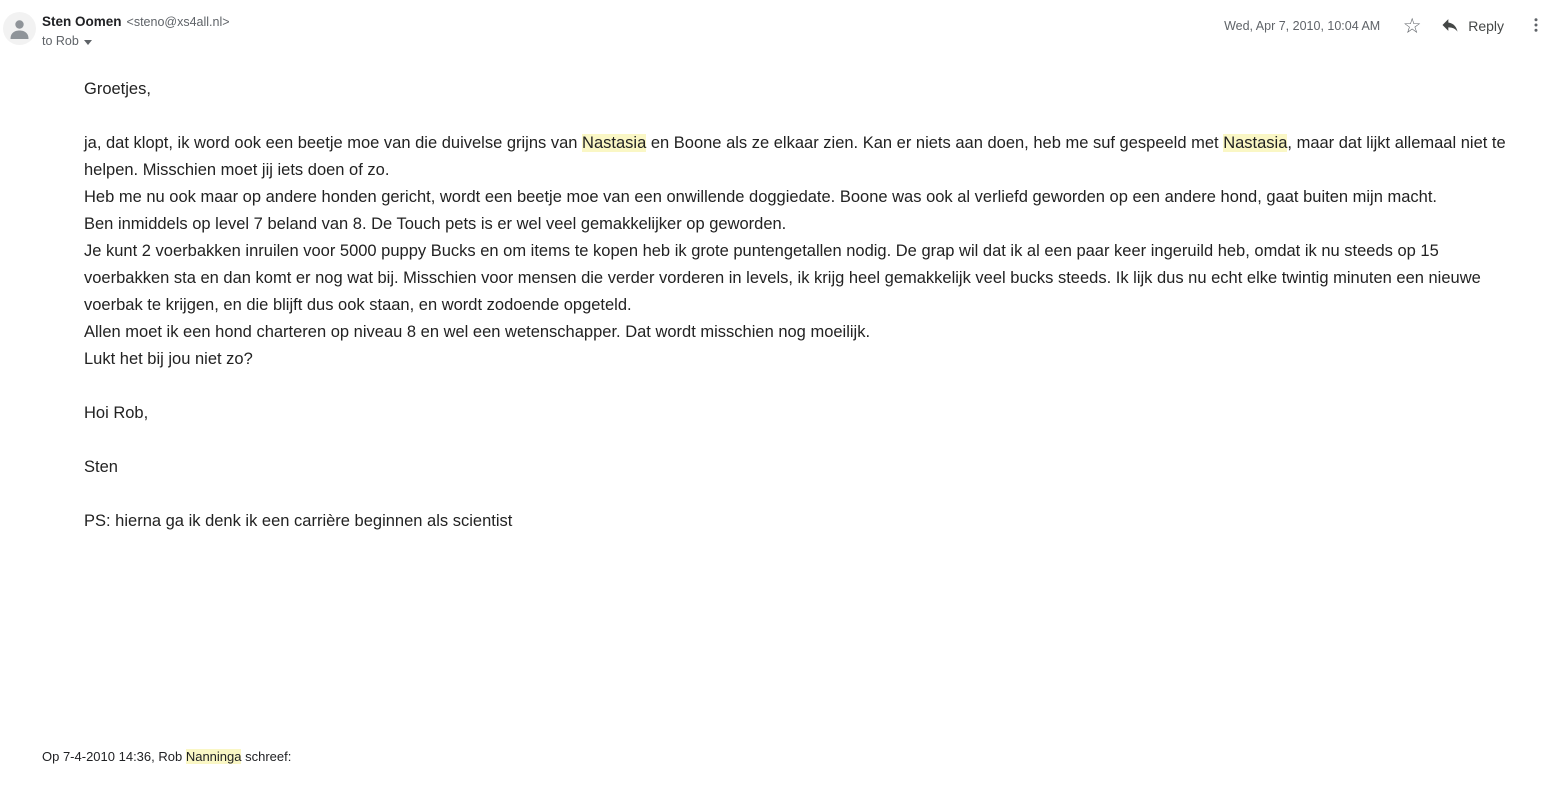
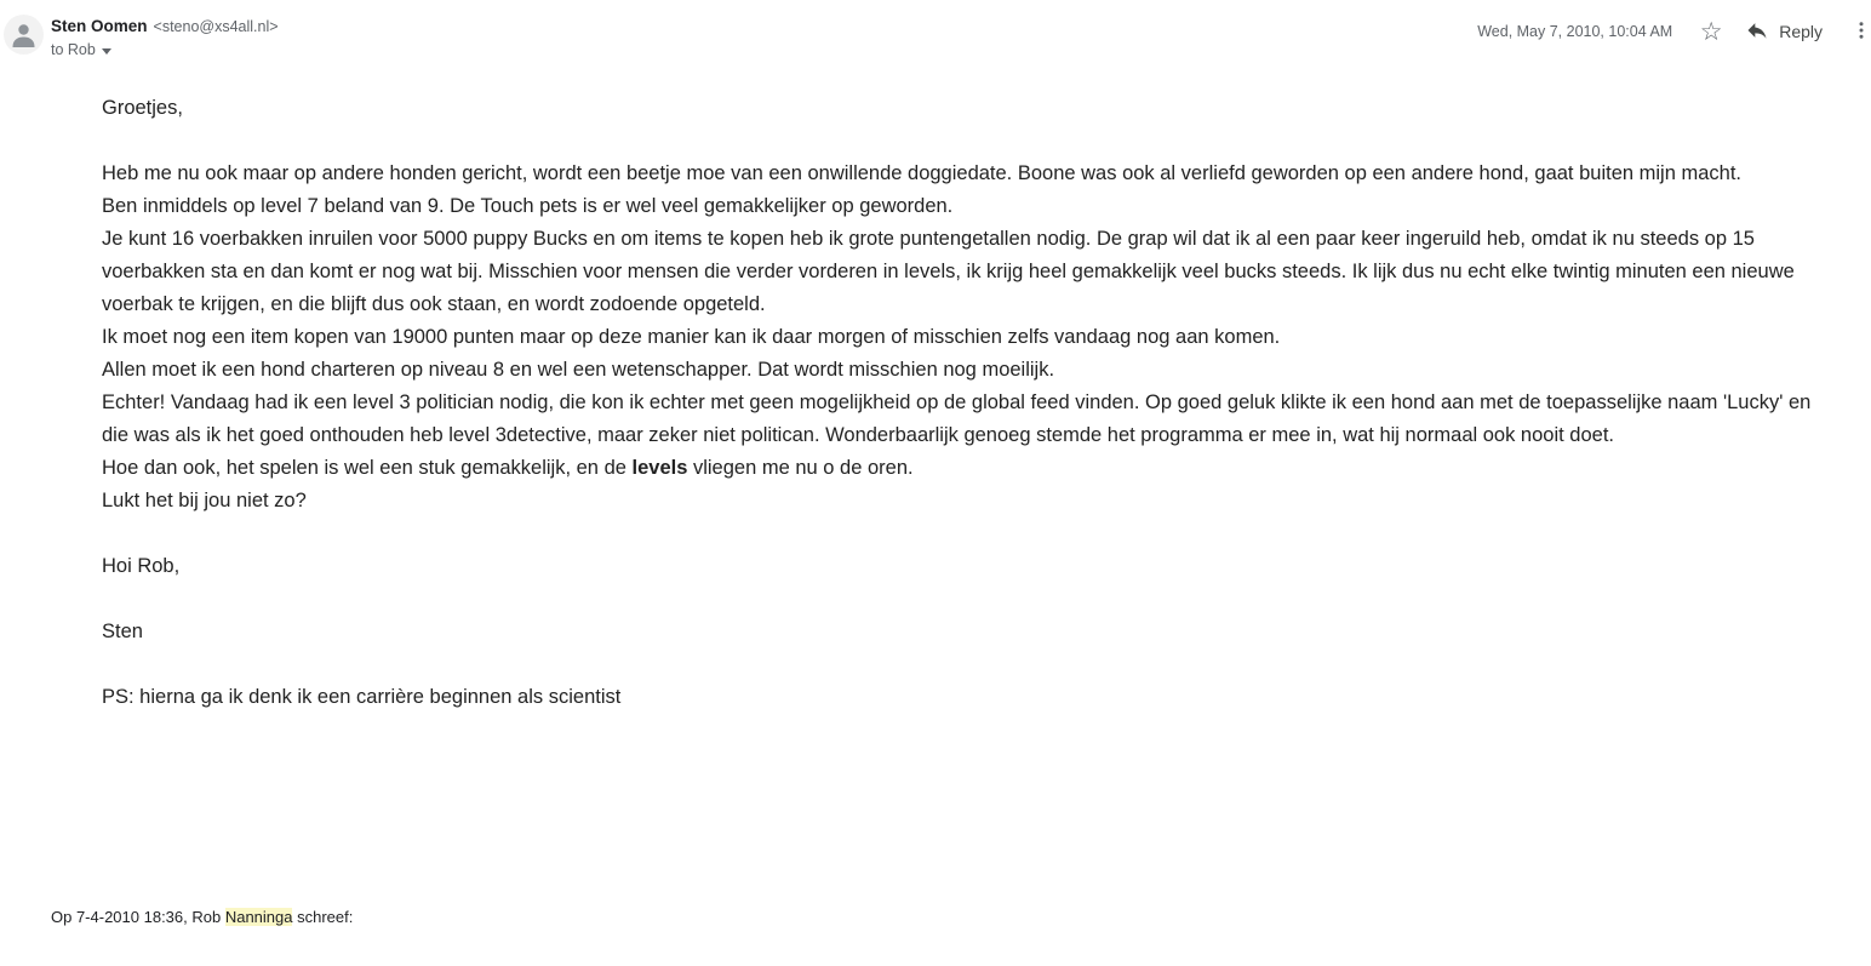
  Sten Oomen
  <steno@xs4all.nl>
  to Rob
- Wed, Apr 7, 2010, 10:04 AM
+ Wed, May 7, 2010, 10:04 AM
  ☆
  Reply
  Groetjes,
- ja, dat klopt, ik word ook een beetje moe van die duivelse grijns van Nastasia en Boone als ze elkaar zien. Kan er niets aan doen, heb me suf gespeeld met Nastasia, maar dat lijkt allemaal niet te helpen. Misschien moet jij iets doen of zo.
  Heb me nu ook maar op andere honden gericht, wordt een beetje moe van een onwillende doggiedate. Boone was ook al verliefd geworden op een andere hond, gaat buiten mijn macht.
- Ben inmiddels op level 7 beland van 8. De Touch pets is er wel veel gemakkelijker op geworden.
+ Ben inmiddels op level 7 beland van 9. De Touch pets is er wel veel gemakkelijker op geworden.
- Je kunt 2 voerbakken inruilen voor 5000 puppy Bucks en om items te kopen heb ik grote puntengetallen nodig. De grap wil dat ik al een paar keer ingeruild heb, omdat ik nu steeds op 15 voerbakken sta en dan komt er nog wat bij. Misschien voor mensen die verder vorderen in levels, ik krijg heel gemakkelijk veel bucks steeds. Ik lijk dus nu echt elke twintig minuten een nieuwe voerbak te krijgen, en die blijft dus ook staan, en wordt zodoende opgeteld.
+ Je kunt 16 voerbakken inruilen voor 5000 puppy Bucks en om items te kopen heb ik grote puntengetallen nodig. De grap wil dat ik al een paar keer ingeruild heb, omdat ik nu steeds op 15 voerbakken sta en dan komt er nog wat bij. Misschien voor mensen die verder vorderen in levels, ik krijg heel gemakkelijk veel bucks steeds. Ik lijk dus nu echt elke twintig minuten een nieuwe voerbak te krijgen, en die blijft dus ook staan, en wordt zodoende opgeteld.
+ Ik moet nog een item kopen van 19000 punten maar op deze manier kan ik daar morgen of misschien zelfs vandaag nog aan komen.
  Allen moet ik een hond charteren op niveau 8 en wel een wetenschapper. Dat wordt misschien nog moeilijk.
+ Echter! Vandaag had ik een level 3 politician nodig, die kon ik echter met geen mogelijkheid op de global feed vinden. Op goed geluk klikte ik een hond aan met de toepasselijke naam 'Lucky' en die was als ik het goed onthouden heb level 3detective, maar zeker niet politican. Wonderbaarlijk genoeg stemde het programma er mee in, wat hij normaal ook nooit doet.
+ Hoe dan ook, het spelen is wel een stuk gemakkelijk, en de levels vliegen me nu o de oren.
  Lukt het bij jou niet zo?
  Hoi Rob,
  Sten
  PS: hierna ga ik denk ik een carrière beginnen als scientist
- Op 7-4-2010 14:36, Rob Nanninga schreef:
+ Op 7-4-2010 18:36, Rob Nanninga schreef:
